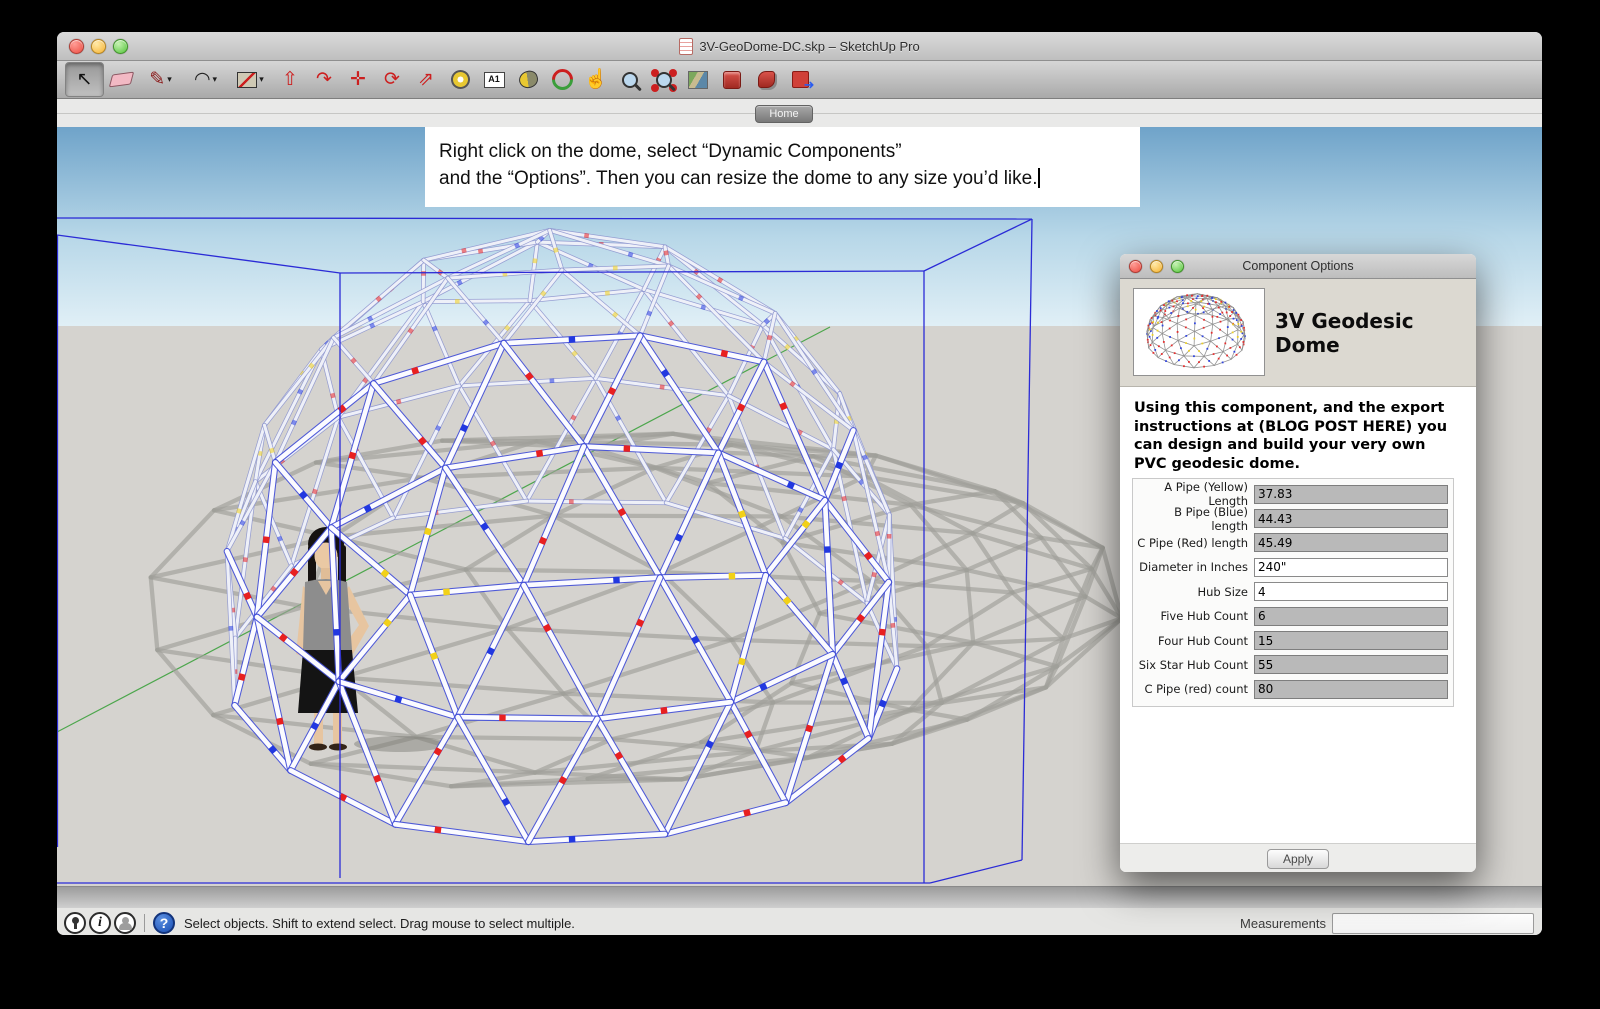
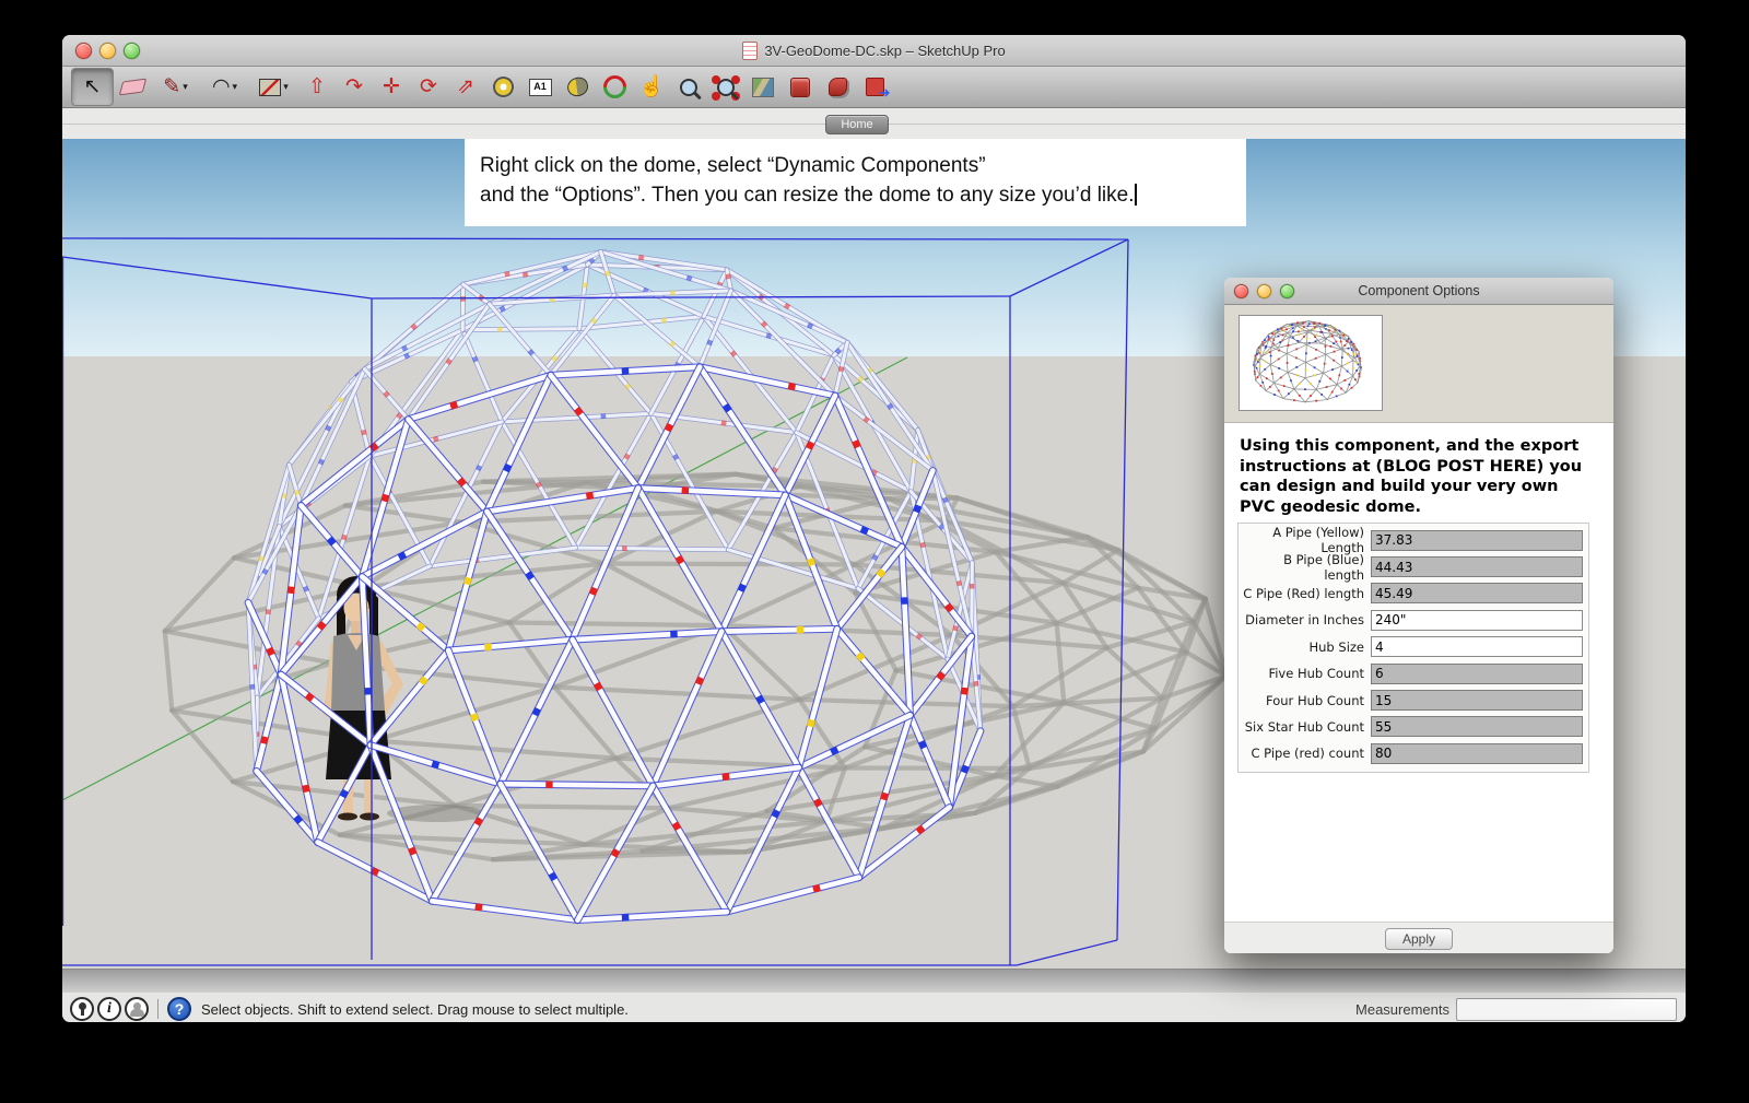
  3V-GeoDome-DC.skp – SketchUp Pro
  ↖
  ✎
  ▾
  ◠
  ▾
  ▾
  ⇧
  ↷
  ✛
  ⟳
  ⇗
  A1
  ☝
  Home
  Right click on the dome, select “Dynamic Components”
  and the “Options”. Then you can resize the dome to any size you’d like.
  i
  ?
  Select objects. Shift to extend select. Drag mouse to select multiple.
  Measurements
  Component Options
- 3V Geodesic Dome
  Using this component, and the export instructions at (BLOG POST HERE) you can design and build your very own PVC geodesic dome.
  A Pipe (Yellow) Length
  37.83
  B Pipe (Blue) length
  44.43
  C Pipe (Red) length
  45.49
  Diameter in Inches
  240"
  Hub Size
  4
  Five Hub Count
  6
  Four Hub Count
  15
  Six Star Hub Count
  55
  C Pipe (red) count
  80
  Apply
